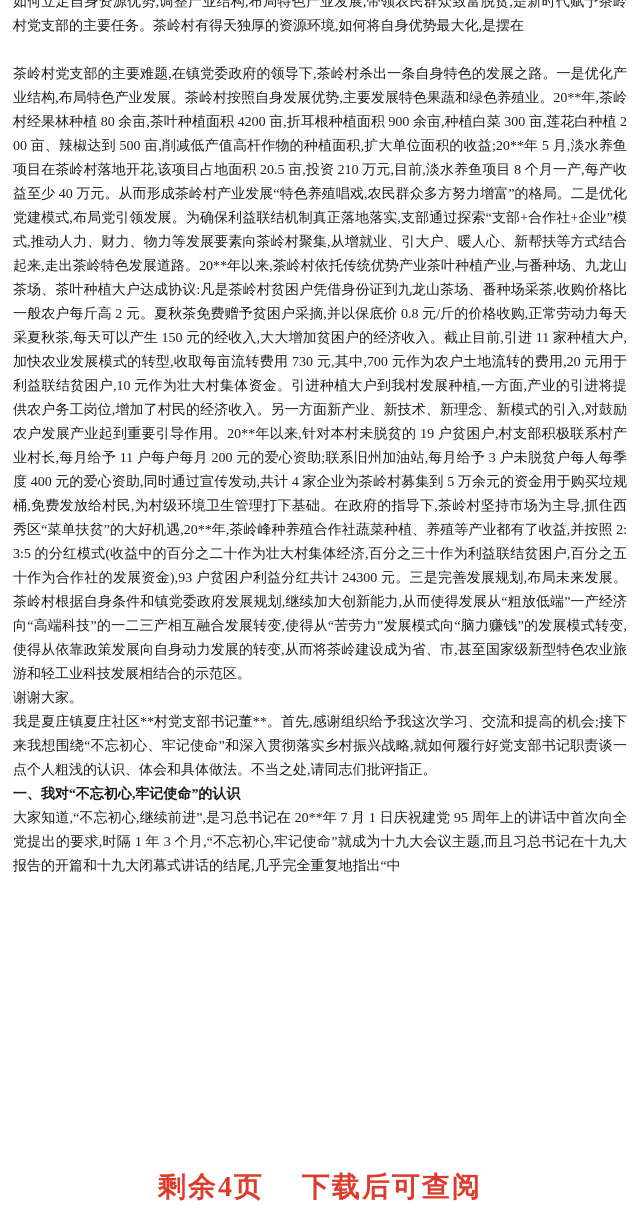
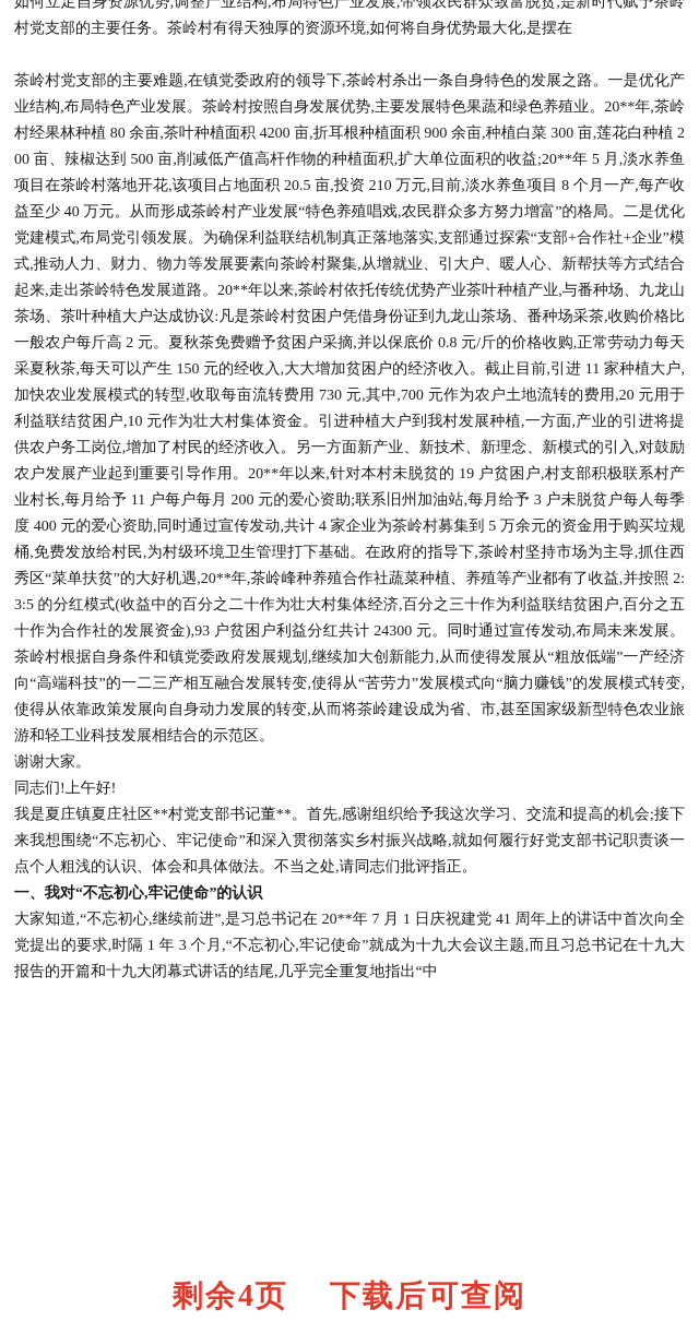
  如何立足自身资源优势,调整产业结构,布局特色产业发展,带领农民群众致富脱贫,是新时代赋予茶岭村党支部的主要任务。茶岭村有得天独厚的资源环境,如何将自身优势最大化,是摆在
- 茶岭村党支部的主要难题,在镇党委政府的领导下,茶岭村杀出一条自身特色的发展之路。一是优化产业结构,布局特色产业发展。茶岭村按照自身发展优势,主要发展特色果蔬和绿色养殖业。20**年,茶岭村经果林种植 80 余亩,茶叶种植面积 4200 亩,折耳根种植面积 900 余亩,种植白菜 300 亩,莲花白种植 200 亩、辣椒达到 500 亩,削减低产值高杆作物的种植面积,扩大单位面积的收益;20**年 5 月,淡水养鱼项目在茶岭村落地开花,该项目占地面积 20.5 亩,投资 210 万元,目前,淡水养鱼项目 8 个月一产,每产收益至少 40 万元。从而形成茶岭村产业发展“特色养殖唱戏,农民群众多方努力增富”的格局。二是优化党建模式,布局党引领发展。为确保利益联结机制真正落地落实,支部通过探索“支部+合作社+企业”模式,推动人力、财力、物力等发展要素向茶岭村聚集,从增就业、引大户、暖人心、新帮扶等方式结合起来,走出茶岭特色发展道路。20**年以来,茶岭村依托传统优势产业茶叶种植产业,与番种场、九龙山茶场、茶叶种植大户达成协议:凡是茶岭村贫困户凭借身份证到九龙山茶场、番种场采茶,收购价格比一般农户每斤高 2 元。夏秋茶免费赠予贫困户采摘,并以保底价 0.8 元/斤的价格收购,正常劳动力每天采夏秋茶,每天可以产生 150 元的经收入,大大增加贫困户的经济收入。截止目前,引进 11 家种植大户,加快农业发展模式的转型,收取每亩流转费用 730 元,其中,700 元作为农户土地流转的费用,20 元用于利益联结贫困户,10 元作为壮大村集体资金。引进种植大户到我村发展种植,一方面,产业的引进将提供农户务工岗位,增加了村民的经济收入。另一方面新产业、新技术、新理念、新模式的引入,对鼓励农户发展产业起到重要引导作用。20**年以来,针对本村未脱贫的 19 户贫困户,村支部积极联系村产业村长,每月给予 11 户每户每月 200 元的爱心资助;联系旧州加油站,每月给予 3 户未脱贫户每人每季度 400 元的爱心资助,同时通过宣传发动,共计 4 家企业为茶岭村募集到 5 万余元的资金用于购买垃规桶,免费发放给村民,为村级环境卫生管理打下基础。在政府的指导下,茶岭村坚持市场为主导,抓住西秀区“菜单扶贫”的大好机遇,20**年,茶岭峰种养殖合作社蔬菜种植、养殖等产业都有了收益,并按照 2:3:5 的分红模式(收益中的百分之二十作为壮大村集体经济,百分之三十作为利益联结贫困户,百分之五十作为合作社的发展资金),93 户贫困户利益分红共计 24300 元。三是完善发展规划,布局未来发展。茶岭村根据自身条件和镇党委政府发展规划,继续加大创新能力,从而使得发展从“粗放低端”一产经济向“高端科技”的一二三产相互融合发展转变,使得从“苦劳力”发展模式向“脑力赚钱”的发展模式转变,使得从依靠政策发展向自身动力发展的转变,从而将茶岭建设成为省、市,甚至国家级新型特色农业旅游和轻工业科技发展相结合的示范区。
+ 茶岭村党支部的主要难题,在镇党委政府的领导下,茶岭村杀出一条自身特色的发展之路。一是优化产业结构,布局特色产业发展。茶岭村按照自身发展优势,主要发展特色果蔬和绿色养殖业。20**年,茶岭村经果林种植 80 余亩,茶叶种植面积 4200 亩,折耳根种植面积 900 余亩,种植白菜 300 亩,莲花白种植 200 亩、辣椒达到 500 亩,削减低产值高杆作物的种植面积,扩大单位面积的收益;20**年 5 月,淡水养鱼项目在茶岭村落地开花,该项目占地面积 20.5 亩,投资 210 万元,目前,淡水养鱼项目 8 个月一产,每产收益至少 40 万元。从而形成茶岭村产业发展“特色养殖唱戏,农民群众多方努力增富”的格局。二是优化党建模式,布局党引领发展。为确保利益联结机制真正落地落实,支部通过探索“支部+合作社+企业”模式,推动人力、财力、物力等发展要素向茶岭村聚集,从增就业、引大户、暖人心、新帮扶等方式结合起来,走出茶岭特色发展道路。20**年以来,茶岭村依托传统优势产业茶叶种植产业,与番种场、九龙山茶场、茶叶种植大户达成协议:凡是茶岭村贫困户凭借身份证到九龙山茶场、番种场采茶,收购价格比一般农户每斤高 2 元。夏秋茶免费赠予贫困户采摘,并以保底价 0.8 元/斤的价格收购,正常劳动力每天采夏秋茶,每天可以产生 150 元的经收入,大大增加贫困户的经济收入。截止目前,引进 11 家种植大户,加快农业发展模式的转型,收取每亩流转费用 730 元,其中,700 元作为农户土地流转的费用,20 元用于利益联结贫困户,10 元作为壮大村集体资金。引进种植大户到我村发展种植,一方面,产业的引进将提供农户务工岗位,增加了村民的经济收入。另一方面新产业、新技术、新理念、新模式的引入,对鼓励农户发展产业起到重要引导作用。20**年以来,针对本村未脱贫的 19 户贫困户,村支部积极联系村产业村长,每月给予 11 户每户每月 200 元的爱心资助;联系旧州加油站,每月给予 3 户未脱贫户每人每季度 400 元的爱心资助,同时通过宣传发动,共计 4 家企业为茶岭村募集到 5 万余元的资金用于购买垃规桶,免费发放给村民,为村级环境卫生管理打下基础。在政府的指导下,茶岭村坚持市场为主导,抓住西秀区“菜单扶贫”的大好机遇,20**年,茶岭峰种养殖合作社蔬菜种植、养殖等产业都有了收益,并按照 2:3:5 的分红模式(收益中的百分之二十作为壮大村集体经济,百分之三十作为利益联结贫困户,百分之五十作为合作社的发展资金),93 户贫困户利益分红共计 24300 元。同时通过宣传发动,布局未来发展。茶岭村根据自身条件和镇党委政府发展规划,继续加大创新能力,从而使得发展从“粗放低端”一产经济向“高端科技”的一二三产相互融合发展转变,使得从“苦劳力”发展模式向“脑力赚钱”的发展模式转变,使得从依靠政策发展向自身动力发展的转变,从而将茶岭建设成为省、市,甚至国家级新型特色农业旅游和轻工业科技发展相结合的示范区。
  谢谢大家。
+ 同志们!上午好!
  我是夏庄镇夏庄社区**村党支部书记董**。首先,感谢组织给予我这次学习、交流和提高的机会;接下来我想围绕“不忘初心、牢记使命”和深入贯彻落实乡村振兴战略,就如何履行好党支部书记职责谈一点个人粗浅的认识、体会和具体做法。不当之处,请同志们批评指正。
  一、我对“不忘初心,牢记使命”的认识
- 大家知道,“不忘初心,继续前进”,是习总书记在 20**年 7 月 1 日庆祝建党 95 周年上的讲话中首次向全党提出的要求,时隔 1 年 3 个月,“不忘初心,牢记使命”就成为十九大会议主题,而且习总书记在十九大报告的开篇和十九大闭幕式讲话的结尾,几乎完全重复地指出“中
+ 大家知道,“不忘初心,继续前进”,是习总书记在 20**年 7 月 1 日庆祝建党 41 周年上的讲话中首次向全党提出的要求,时隔 1 年 3 个月,“不忘初心,牢记使命”就成为十九大会议主题,而且习总书记在十九大报告的开篇和十九大闭幕式讲话的结尾,几乎完全重复地指出“中
  剩余4页 下载后可查阅
